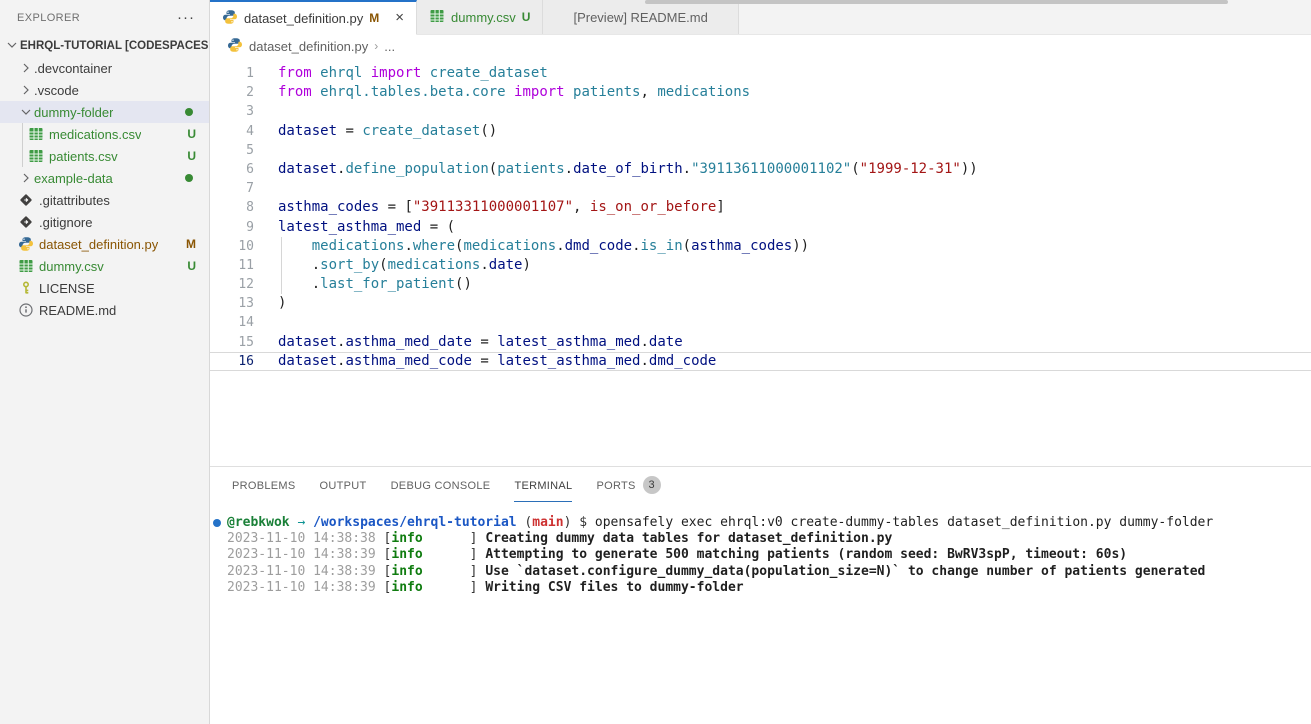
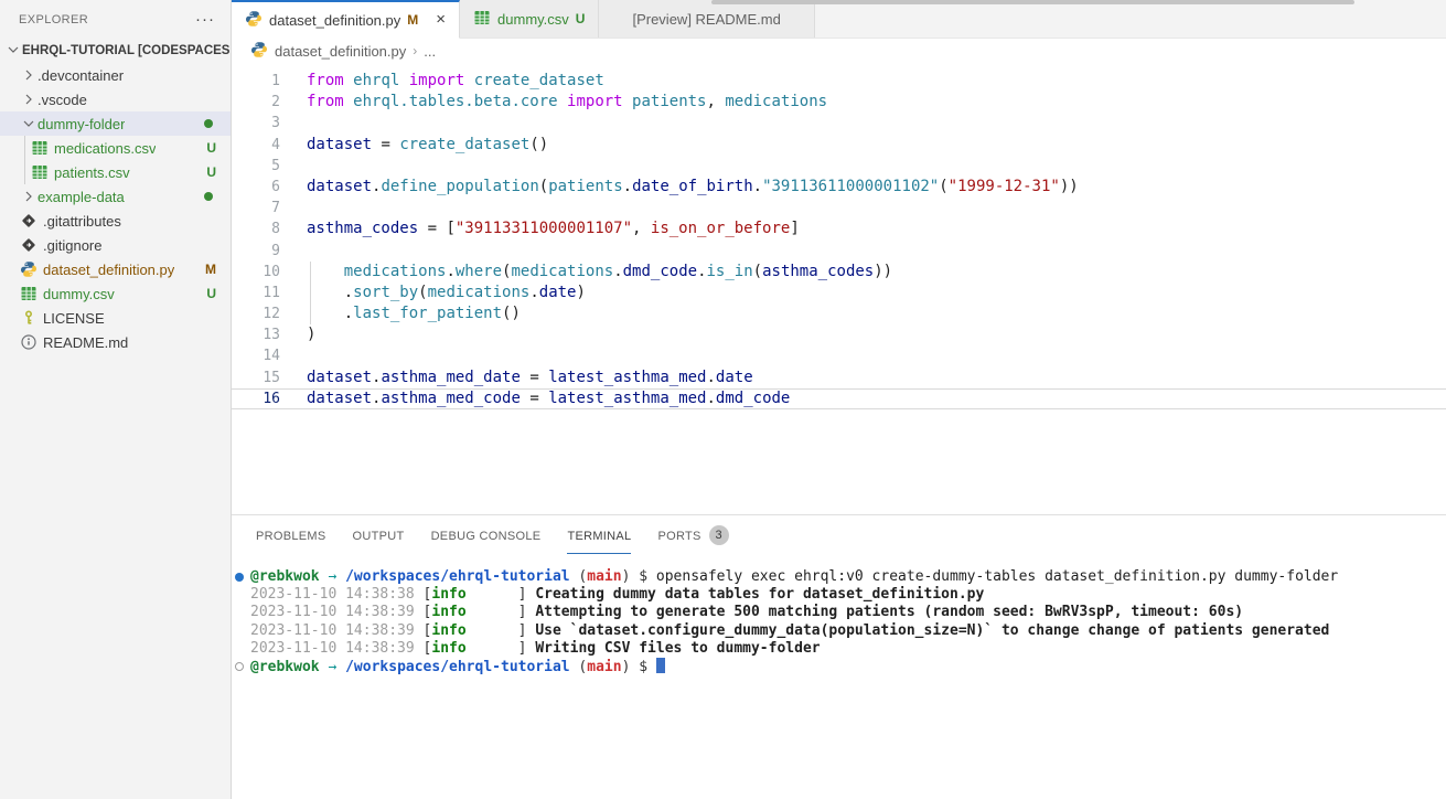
  EXPLORER
  ···
  EHRQL-TUTORIAL [CODESPACES
  .devcontainer
  .vscode
  dummy-folder
  medications.csv
  U
  patients.csv
  U
  example-data
  .gitattributes
  .gitignore
  dataset_definition.py
  M
  dummy.csv
  U
  LICENSE
  README.md
  dataset_definition.py
  M
  ×
  dummy.csv
  U
  [Preview] README.md
  dataset_definition.py
  ›
  ...
  1
  from ehrql import create_dataset
  2
  from ehrql.tables.beta.core import patients, medications
  3
  4
  dataset = create_dataset()
  5
  6
  dataset.define_population(patients.date_of_birth."39113611000001102"("1999-12-31"))
  7
  8
  asthma_codes = ["39113311000001107", is_on_or_before]
  9
- latest_asthma_med = (
  10
  medications.where(medications.dmd_code.is_in(asthma_codes))
  11
  .sort_by(medications.date)
  12
  .last_for_patient()
  13
  )
  14
  15
  dataset.asthma_med_date = latest_asthma_med.date
  16
  dataset.asthma_med_code = latest_asthma_med.dmd_code
  PROBLEMS
  OUTPUT
  DEBUG CONSOLE
  TERMINAL
  PORTS
  3
  @rebkwok → /workspaces/ehrql-tutorial (main) $ opensafely exec ehrql:v0 create-dummy-tables dataset_definition.py dummy-folder
  2023-11-10 14:38:38 [info ] Creating dummy data tables for dataset_definition.py
  2023-11-10 14:38:39 [info ] Attempting to generate 500 matching patients (random seed: BwRV3spP, timeout: 60s)
- 2023-11-10 14:38:39 [info ] Use `dataset.configure_dummy_data(population_size=N)` to change number of patients generated
+ 2023-11-10 14:38:39 [info ] Use `dataset.configure_dummy_data(population_size=N)` to change change of patients generated
  2023-11-10 14:38:39 [info ] Writing CSV files to dummy-folder
+ @rebkwok → /workspaces/ehrql-tutorial (main) $
